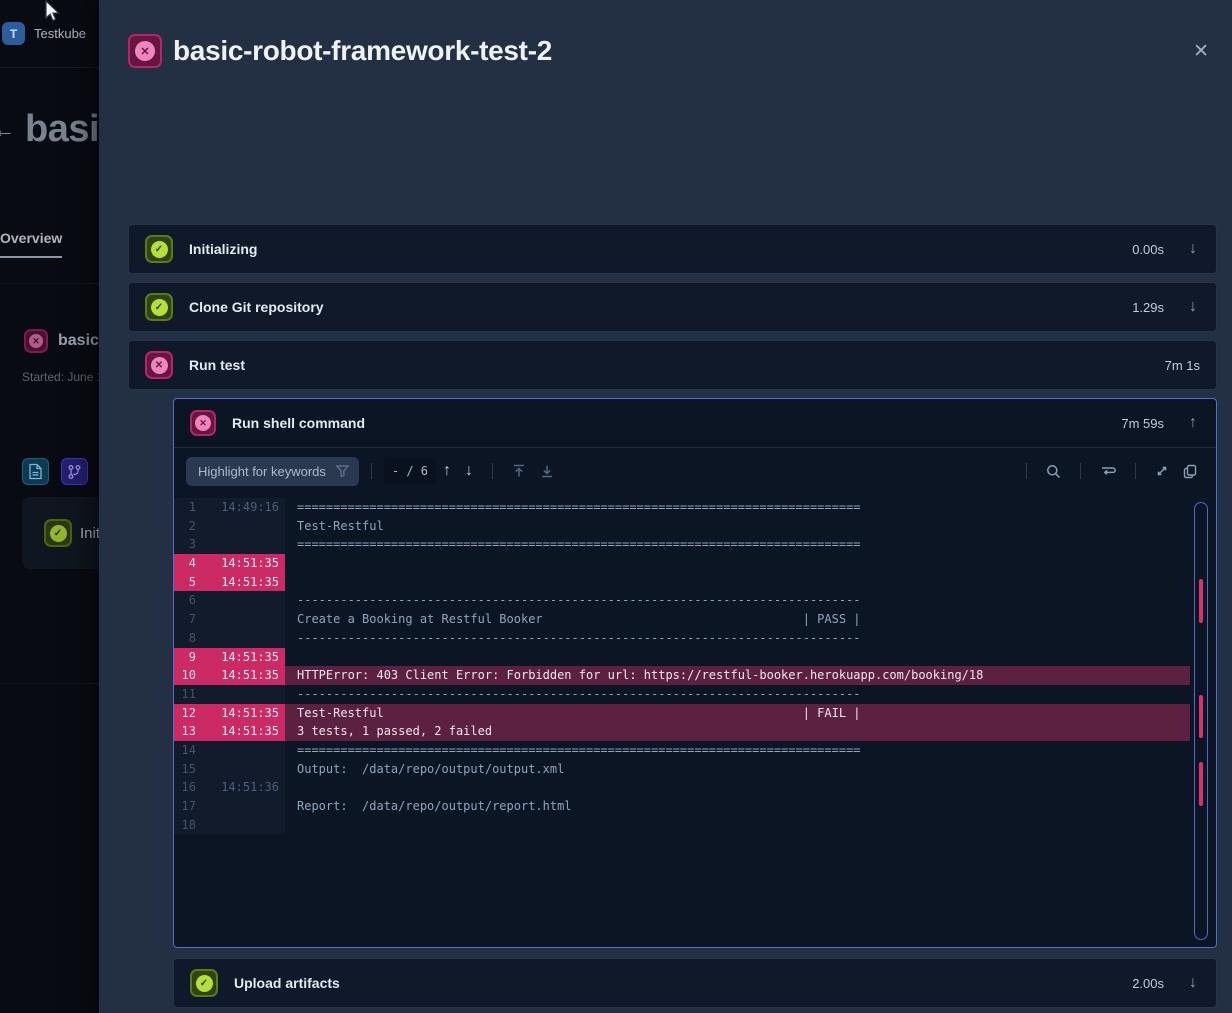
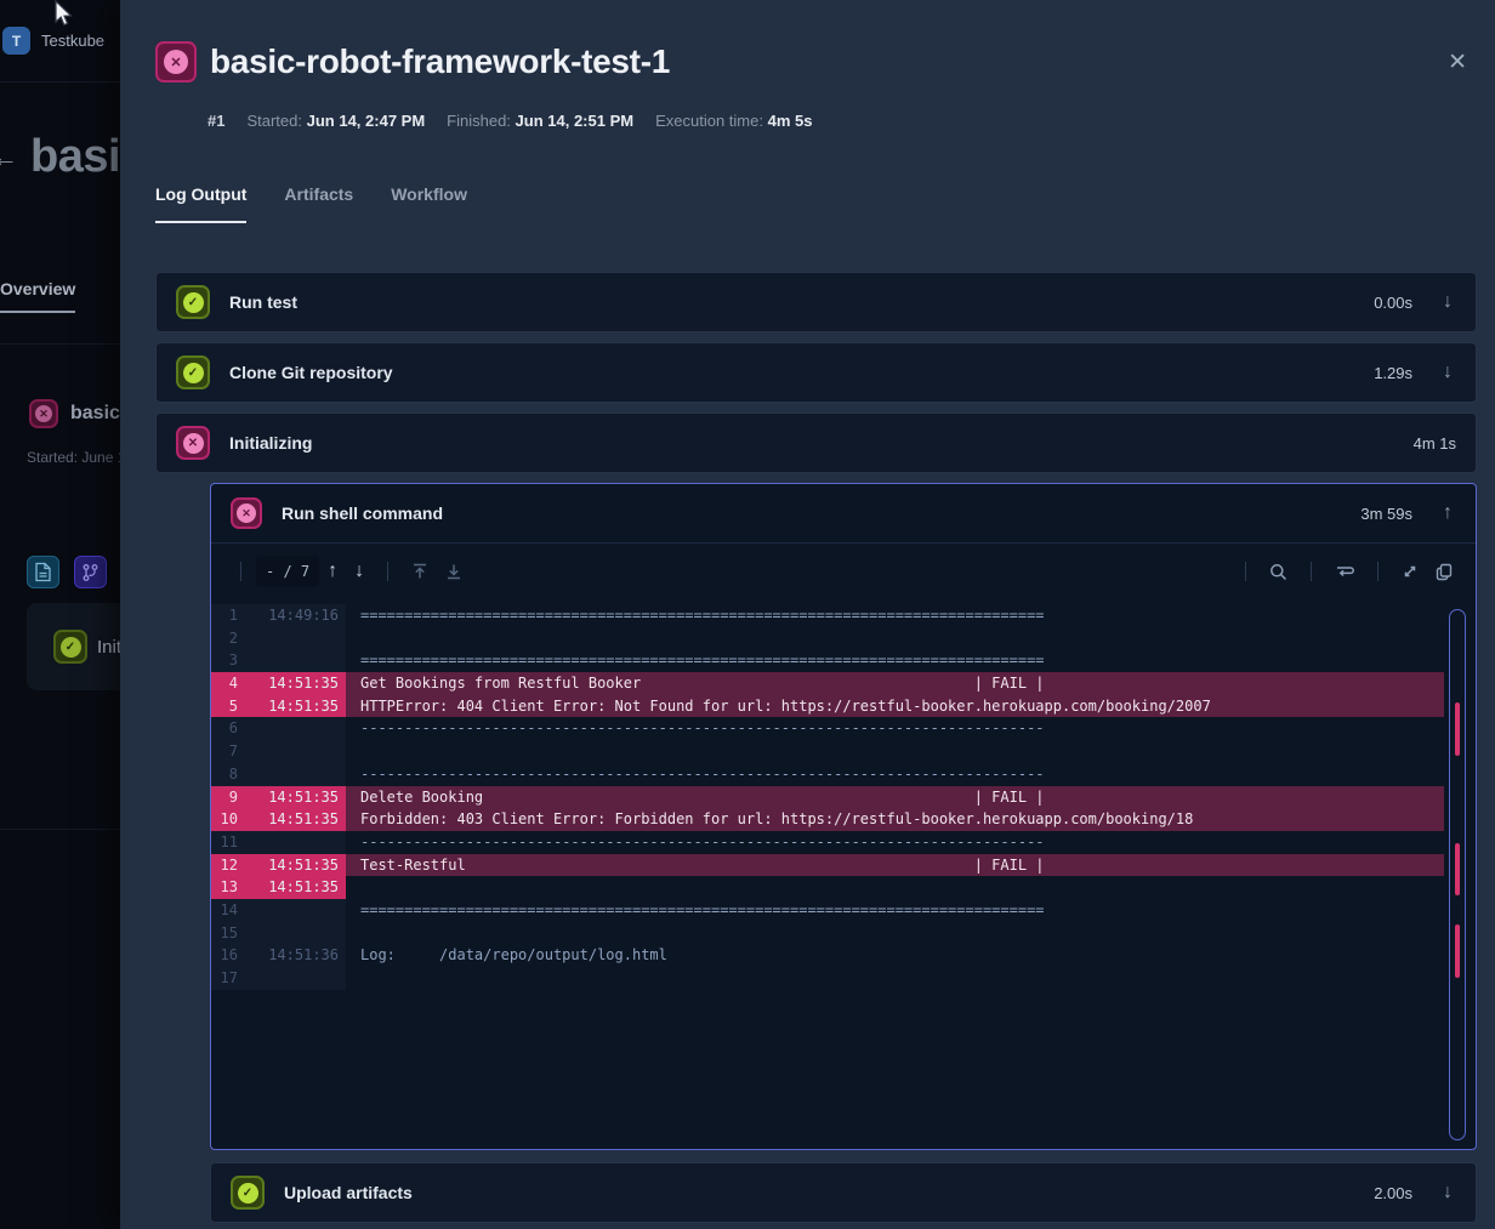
  T
  Testkube
  ←
  basi
  Overview
  ✕
  basic
  Started: June
  ✓
  Init
  ✕
- basic-robot-framework-test-2
+ basic-robot-framework-test-1
  ✕
+ #1
+ Started: Jun 14, 2:47 PM
+ Finished: Jun 14, 2:51 PM
+ Execution time: 4m 5s
+ Log Output
+ Artifacts
+ Workflow
  ✓
- Initializing
+ Run test
  0.00s
  ↓
  ✓
  Clone Git repository
  1.29s
  ↓
  ✕
- Run test
+ Initializing
- 7m 1s
+ 4m 1s
  ✕
  Run shell command
- 7m 59s
+ 3m 59s
  ↑
- Highlight for keywords
- - / 6
+ - / 7
  ↑
  ↓
  1
  14:49:16
  ==============================================================================
  2
- Test-Restful
  3
  ==============================================================================
  4
  14:51:35
+ Get Bookings from Restful Booker | FAIL |
  5
  14:51:35
+ HTTPError: 404 Client Error: Not Found for url: https://restful-booker.herokuapp.com/booking/2007
  6
  ------------------------------------------------------------------------------
  7
- Create a Booking at Restful Booker | PASS |
  8
  ------------------------------------------------------------------------------
  9
  14:51:35
+ Delete Booking | FAIL |
  10
  14:51:35
- HTTPError: 403 Client Error: Forbidden for url: https://restful-booker.herokuapp.com/booking/18
+ Forbidden: 403 Client Error: Forbidden for url: https://restful-booker.herokuapp.com/booking/18
  11
  ------------------------------------------------------------------------------
  12
  14:51:35
  Test-Restful | FAIL |
  13
  14:51:35
- 3 tests, 1 passed, 2 failed
  14
  ==============================================================================
  15
- Output: /data/repo/output/output.xml
  16
  14:51:36
+ Log: /data/repo/output/log.html
  17
- Report: /data/repo/output/report.html
- 18
  ✓
  Upload artifacts
  2.00s
  ↓
